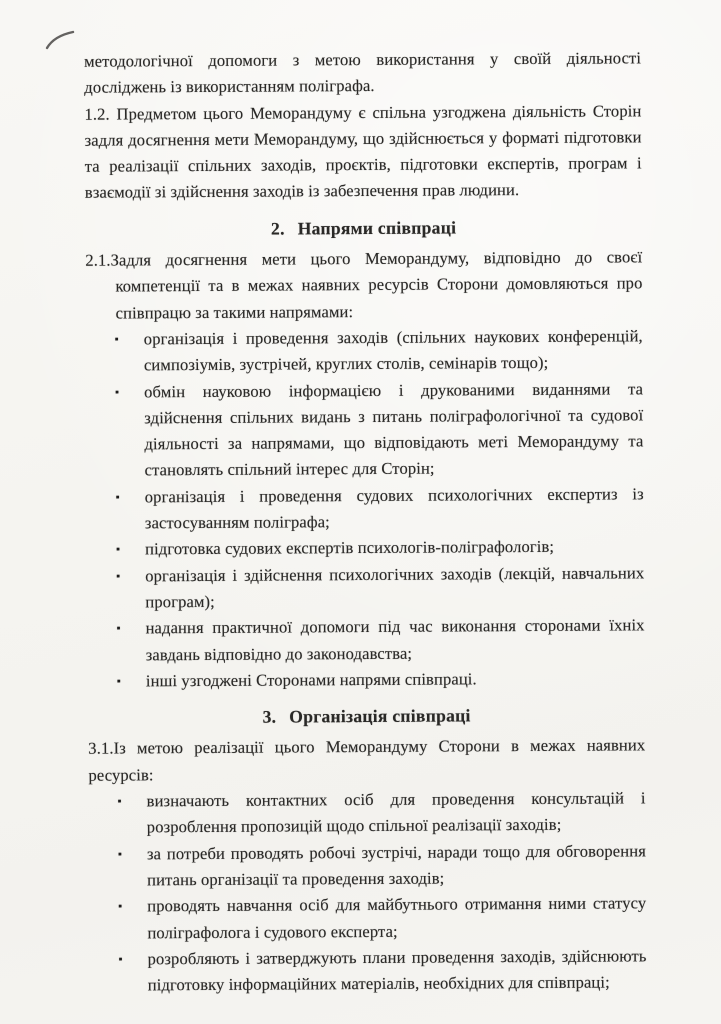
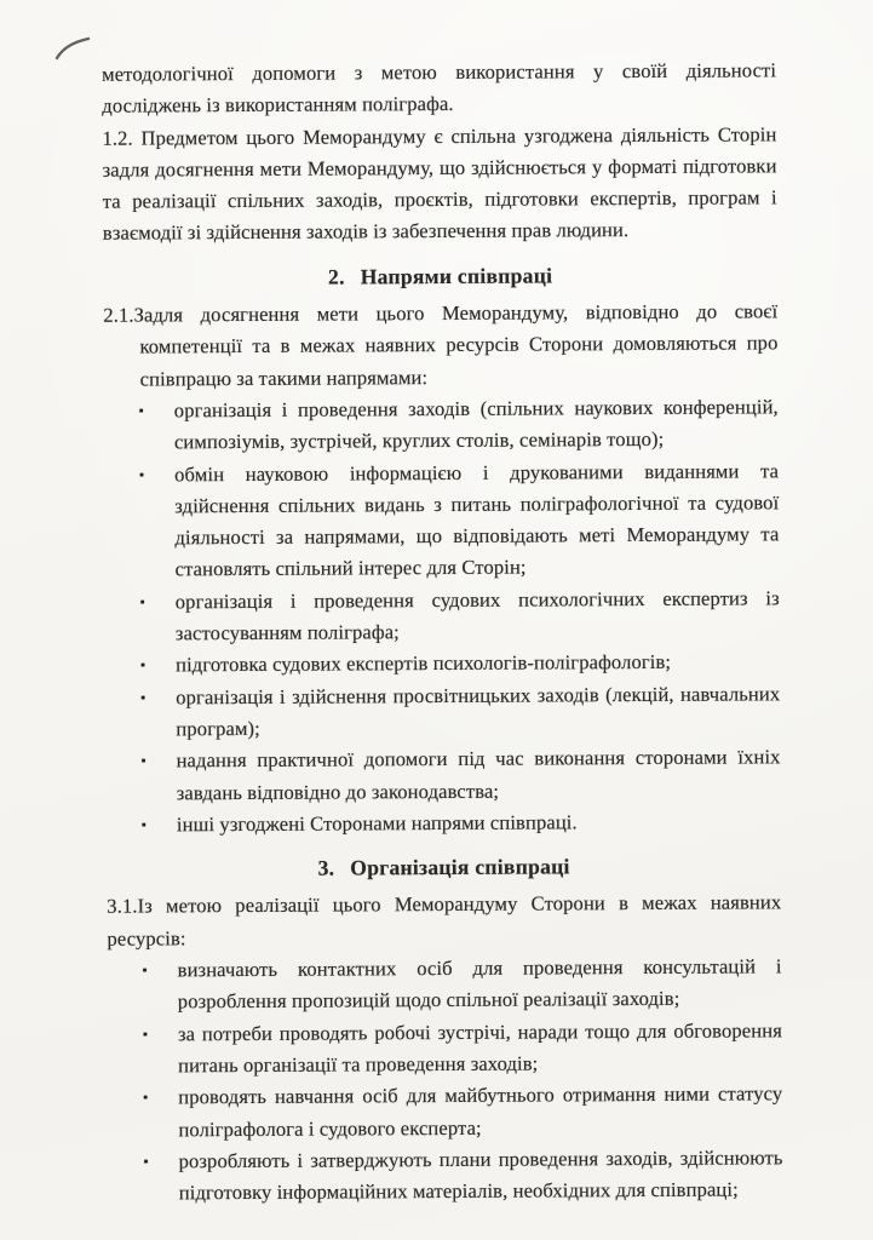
  методологічної допомоги з метою використання у своїй діяльності досліджень із використанням поліграфа.
  1.2. Предметом цього Меморандуму є спільна узгоджена діяльність Сторін задля досягнення мети Меморандуму, що здійснюється у форматі підготовки та реалізації спільних заходів, проєктів, підготовки експертів, програм і взаємодії зі здійснення заходів із забезпечення прав людини.
  2. Напрями співпраці
  2.1.Задля досягнення мети цього Меморандуму, відповідно до своєї компетенції та в межах наявних ресурсів Сторони домовляються про співпрацю за такими напрямами:
  ▪
  організація і проведення заходів (спільних наукових конференцій, симпозіумів, зустрічей, круглих столів, семінарів тощо);
  ▪
  обмін науковою інформацією і друкованими виданнями та здійснення спільних видань з питань поліграфологічної та судової діяльності за напрямами, що відповідають меті Меморандуму та становлять спільний інтерес для Сторін;
  ▪
  організація і проведення судових психологічних експертиз із застосуванням поліграфа;
  ▪
  підготовка судових експертів психологів-поліграфологів;
  ▪
- організація і здійснення психологічних заходів (лекцій, навчальних програм);
+ організація і здійснення просвітницьких заходів (лекцій, навчальних програм);
  ▪
  надання практичної допомоги під час виконання сторонами їхніх завдань відповідно до законодавства;
  ▪
  інші узгоджені Сторонами напрями співпраці.
  3. Організація співпраці
  3.1.Із метою реалізації цього Меморандуму Сторони в межах наявних ресурсів:
  ▪
  визначають контактних осіб для проведення консультацій і розроблення пропозицій щодо спільної реалізації заходів;
  ▪
  за потреби проводять робочі зустрічі, наради тощо для обговорення питань організації та проведення заходів;
  ▪
  проводять навчання осіб для майбутнього отримання ними статусу поліграфолога і судового експерта;
  ▪
  розробляють і затверджують плани проведення заходів, здійснюють підготовку інформаційних матеріалів, необхідних для співпраці;
